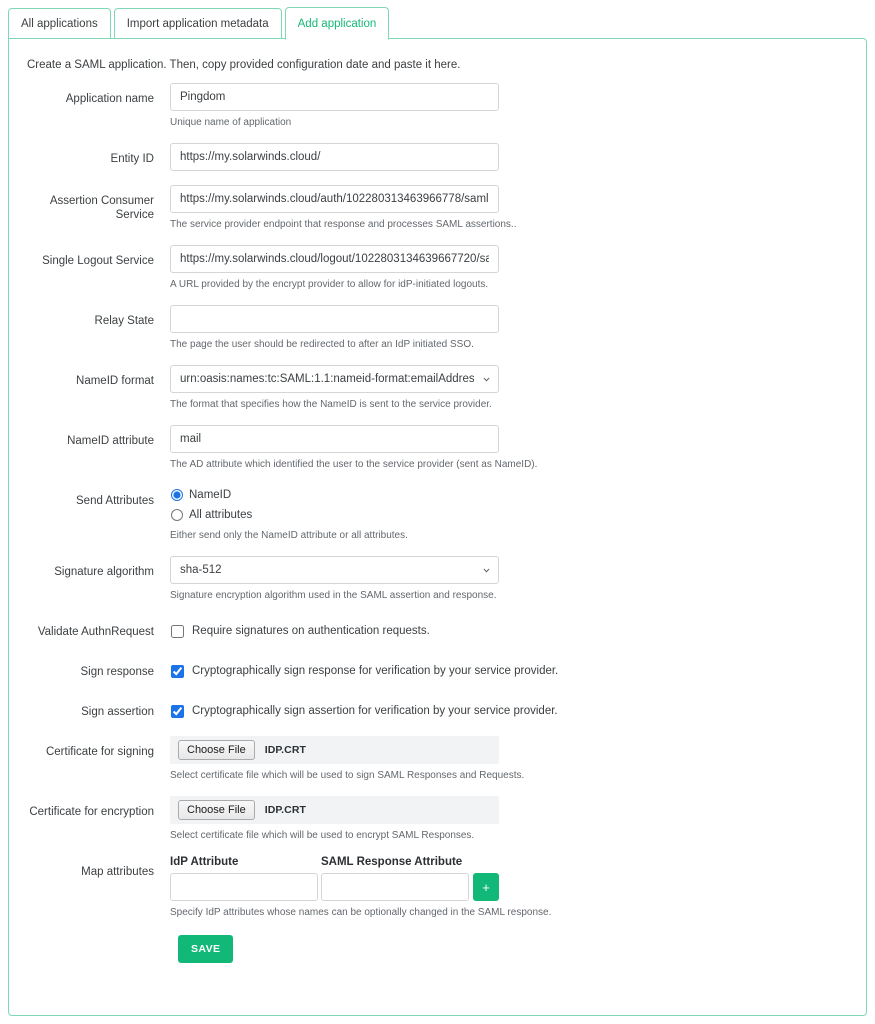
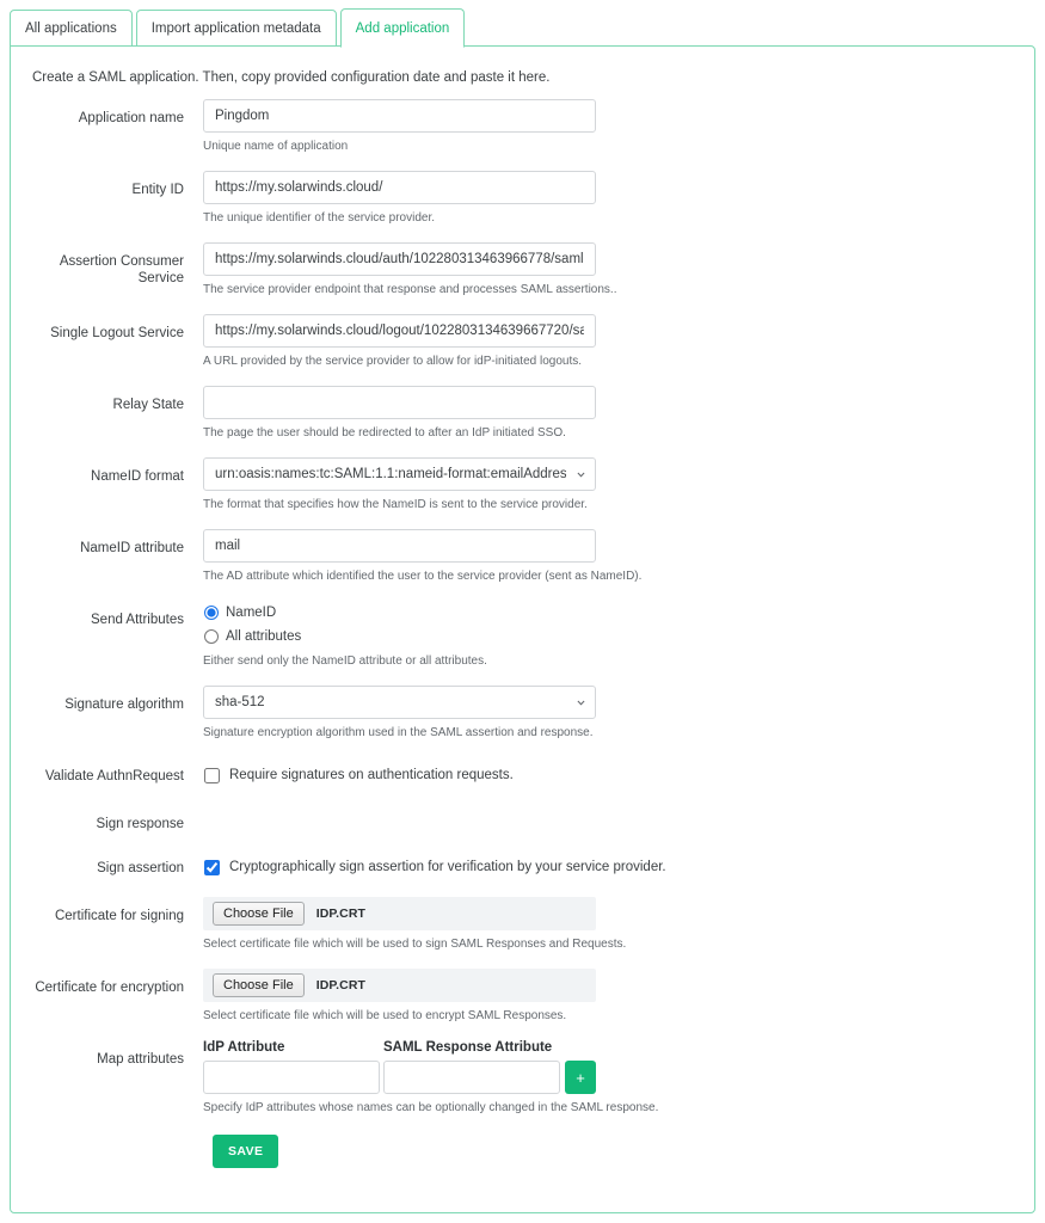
  All applications
  Import application metadata
  Add application
  Create a SAML application. Then, copy provided configuration date and paste it here.
  Application name
  Pingdom
  Unique name of application
  Entity ID
  https://my.solarwinds.cloud/
+ The unique identifier of the service provider.
  Assertion Consumer Service
  https://my.solarwinds.cloud/auth/102280313463966778/saml
  The service provider endpoint that response and processes SAML assertions..
  Single Logout Service
  https://my.solarwinds.cloud/logout/1022803134639667720/sa
- A URL provided by the encrypt provider to allow for idP-initiated logouts.
+ A URL provided by the service provider to allow for idP-initiated logouts.
  Relay State
  The page the user should be redirected to after an IdP initiated SSO.
  NameID format
  urn:oasis:names:tc:SAML:1.1:nameid-format:emailAddres
  The format that specifies how the NameID is sent to the service provider.
  NameID attribute
  mail
  The AD attribute which identified the user to the service provider (sent as NameID).
  Send Attributes
  NameID
  All attributes
  Either send only the NameID attribute or all attributes.
  Signature algorithm
  sha-512
  Signature encryption algorithm used in the SAML assertion and response.
  Validate AuthnRequest
  Require signatures on authentication requests.
  Sign response
- Cryptographically sign response for verification by your service provider.
  Sign assertion
  Cryptographically sign assertion for verification by your service provider.
  Certificate for signing
  Choose File
  IDP.CRT
  Select certificate file which will be used to sign SAML Responses and Requests.
  Certificate for encryption
  Choose File
  IDP.CRT
  Select certificate file which will be used to encrypt SAML Responses.
  Map attributes
  IdP Attribute
  SAML Response Attribute
  +
  Specify IdP attributes whose names can be optionally changed in the SAML response.
  SAVE
